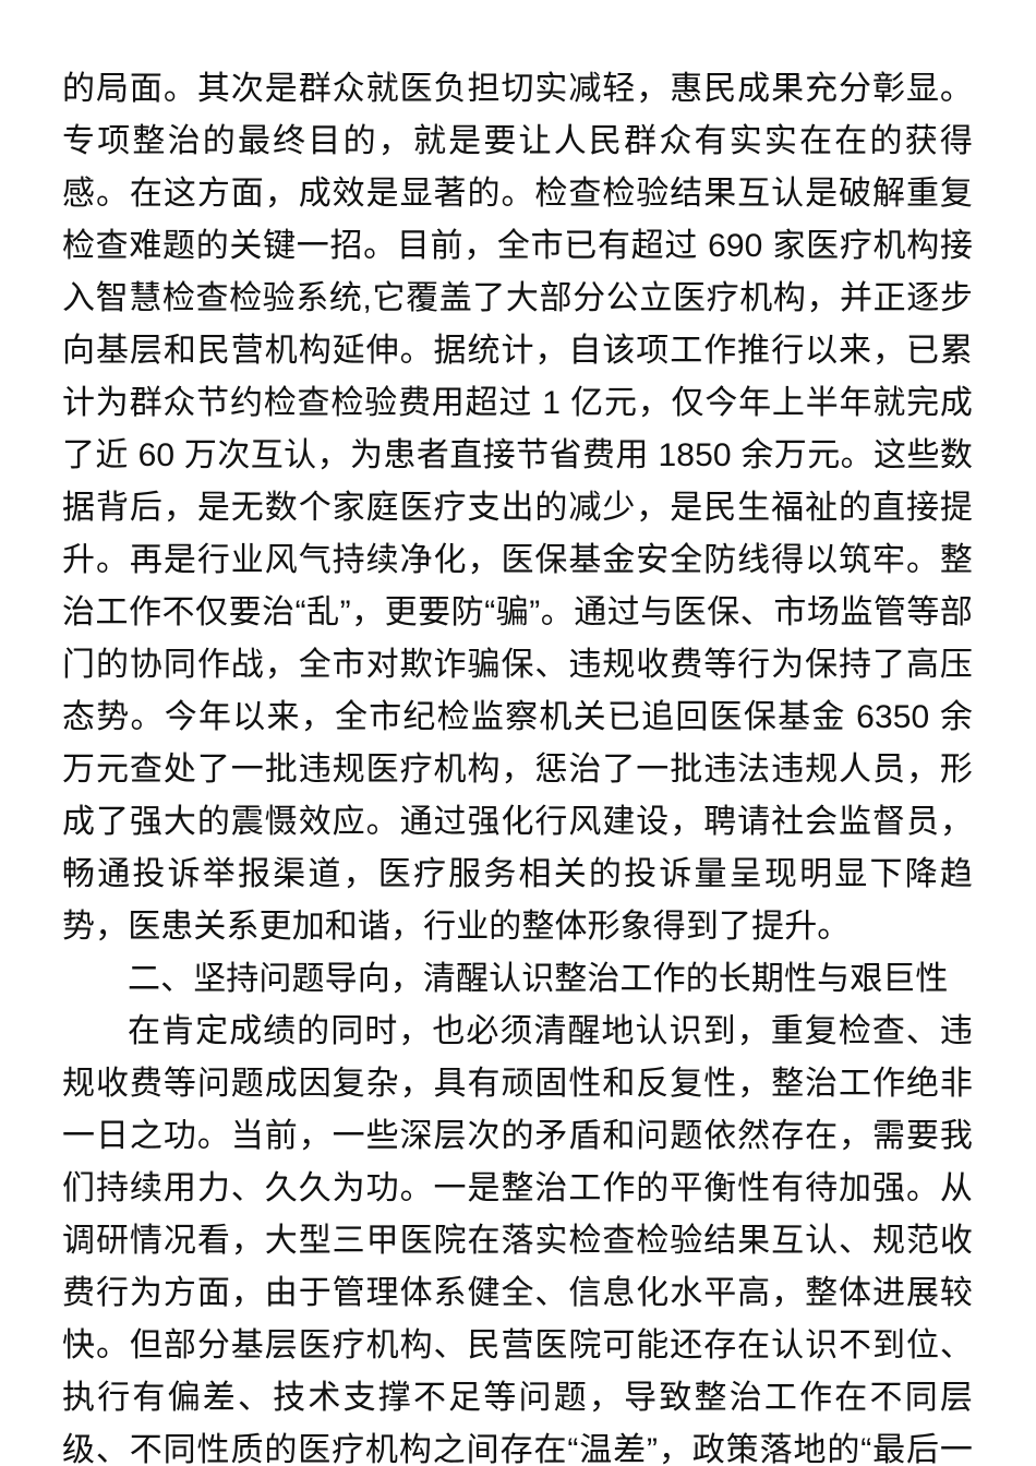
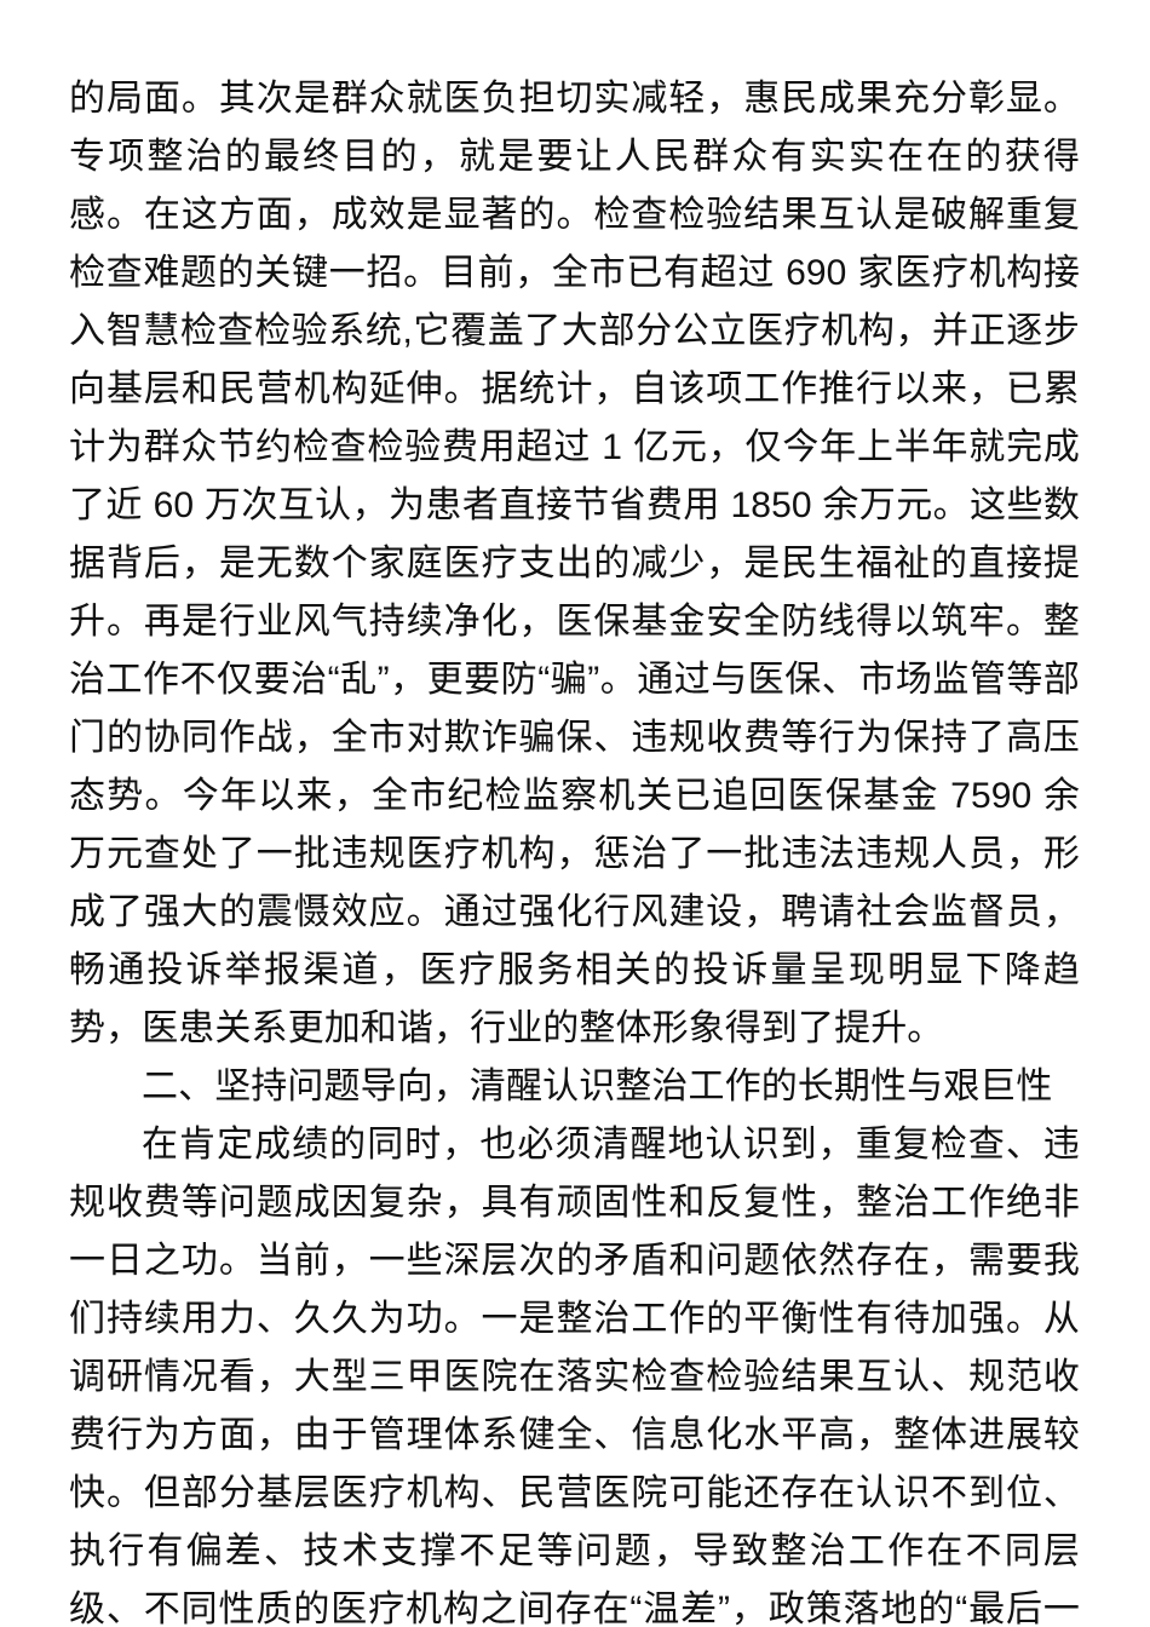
- 的局面。其次是群众就医负担切实减轻，惠民成果充分彰显。专项整治的最终目的，就是要让人民群众有实实在在的获得感。在这方面，成效是显著的。检查检验结果互认是破解重复检查难题的关键一招。目前，全市已有超过 690 家医疗机构接入智慧检查检验系统,它覆盖了大部分公立医疗机构，并正逐步向基层和民营机构延伸。据统计，自该项工作推行以来，已累计为群众节约检查检验费用超过 1 亿元，仅今年上半年就完成了近 60 万次互认，为患者直接节省费用 1850 余万元。这些数据背后，是无数个家庭医疗支出的减少，是民生福祉的直接提升。再是行业风气持续净化，医保基金安全防线得以筑牢。整治工作不仅要治“乱”，更要防“骗”。通过与医保、市场监管等部门的协同作战，全市对欺诈骗保、违规收费等行为保持了高压态势。今年以来，全市纪检监察机关已追回医保基金 6350 余万元查处了一批违规医疗机构，惩治了一批违法违规人员，形成了强大的震慑效应。通过强化行风建设，聘请社会监督员，畅通投诉举报渠道，医疗服务相关的投诉量呈现明显下降趋势，医患关系更加和谐，行业的整体形象得到了提升。
+ 的局面。其次是群众就医负担切实减轻，惠民成果充分彰显。专项整治的最终目的，就是要让人民群众有实实在在的获得感。在这方面，成效是显著的。检查检验结果互认是破解重复检查难题的关键一招。目前，全市已有超过 690 家医疗机构接入智慧检查检验系统,它覆盖了大部分公立医疗机构，并正逐步向基层和民营机构延伸。据统计，自该项工作推行以来，已累计为群众节约检查检验费用超过 1 亿元，仅今年上半年就完成了近 60 万次互认，为患者直接节省费用 1850 余万元。这些数据背后，是无数个家庭医疗支出的减少，是民生福祉的直接提升。再是行业风气持续净化，医保基金安全防线得以筑牢。整治工作不仅要治“乱”，更要防“骗”。通过与医保、市场监管等部门的协同作战，全市对欺诈骗保、违规收费等行为保持了高压态势。今年以来，全市纪检监察机关已追回医保基金 7590 余万元查处了一批违规医疗机构，惩治了一批违法违规人员，形成了强大的震慑效应。通过强化行风建设，聘请社会监督员，畅通投诉举报渠道，医疗服务相关的投诉量呈现明显下降趋势，医患关系更加和谐，行业的整体形象得到了提升。
  二、坚持问题导向，清醒认识整治工作的长期性与艰巨性
  在肯定成绩的同时，也必须清醒地认识到，重复检查、违规收费等问题成因复杂，具有顽固性和反复性，整治工作绝非一日之功。当前，一些深层次的矛盾和问题依然存在，需要我们持续用力、久久为功。一是整治工作的平衡性有待加强。从调研情况看，大型三甲医院在落实检查检验结果互认、规范收费行为方面，由于管理体系健全、信息化水平高，整体进展较快。但部分基层医疗机构、民营医院可能还存在认识不到位、执行有偏差、技术支撑不足等问题，导致整治工作在不同层级、不同性质的医疗机构之间存在“温差”，政策落地的“最后一
